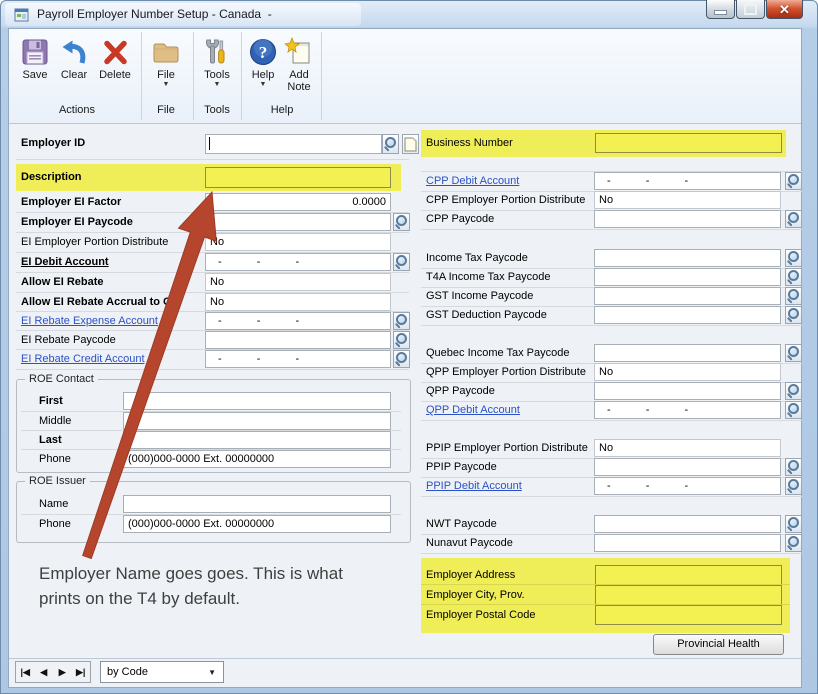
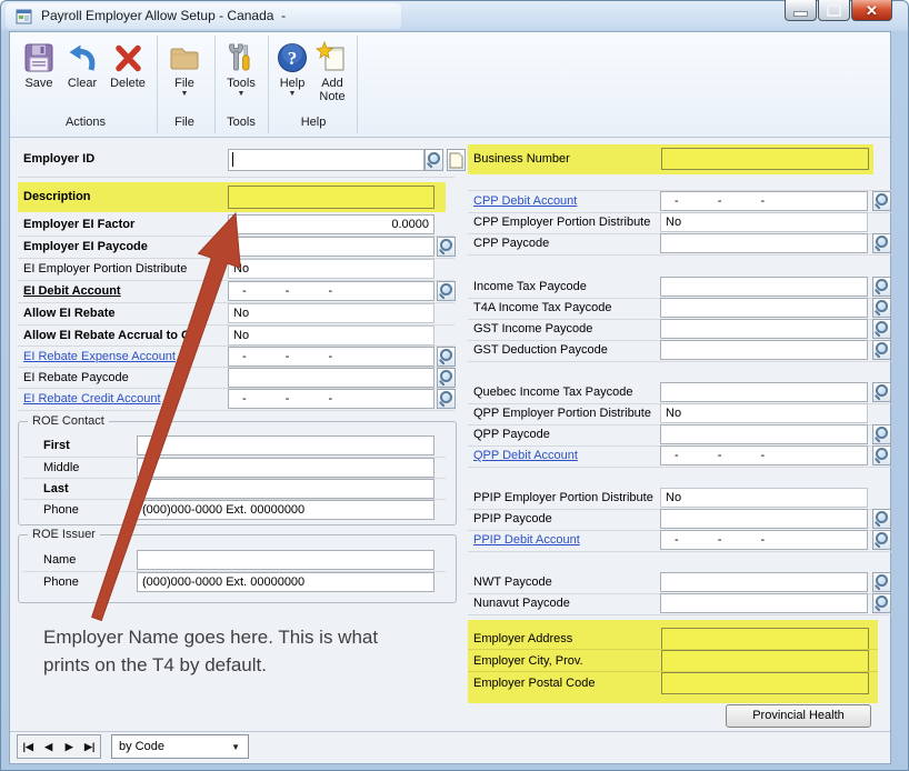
- Payroll Employer Number Setup - Canada -
+ Payroll Employer Allow Setup - Canada -
  ✕
  Save
  Clear
  Delete
  File
  Tools
  ?
  Help
  Add
  Note
  Actions
  File
  Tools
  Help
  Employer ID
  Description
  Employer EI Factor
  0.0000
  Employer EI Paycode
  EI Employer Portion Distribute
  No
  EI Debit Account
  - - -
  Allow EI Rebate
  No
  Allow EI Rebate Accrual to
  No
  EI Rebate Expense Account
  - - -
  EI Rebate Paycode
  EI Rebate Credit Account
  - - -
  ROE Contact
  First
  Middle
  Last
  Phone
  (000)000-0000 Ext. 00000000
  ROE Issuer
  Name
  Phone
  (000)000-0000 Ext. 00000000
- Employer Name goes goes. This is what
+ Employer Name goes here. This is what
  prints on the T4 by default.
  Business Number
  CPP Debit Account
  - - -
  CPP Employer Portion Distribute
  No
  CPP Paycode
  Income Tax Paycode
  T4A Income Tax Paycode
  GST Income Paycode
  GST Deduction Paycode
  Quebec Income Tax Paycode
  QPP Employer Portion Distribute
  No
  QPP Paycode
  QPP Debit Account
  - - -
  PPIP Employer Portion Distribute
  No
  PPIP Paycode
  PPIP Debit Account
  - - -
  NWT Paycode
  Nunavut Paycode
  Employer Address
  Employer City, Prov.
  Employer Postal Code
  Provincial Health
  |◀
  ◀
  ▶
  ▶|
  by Code
  ▼
